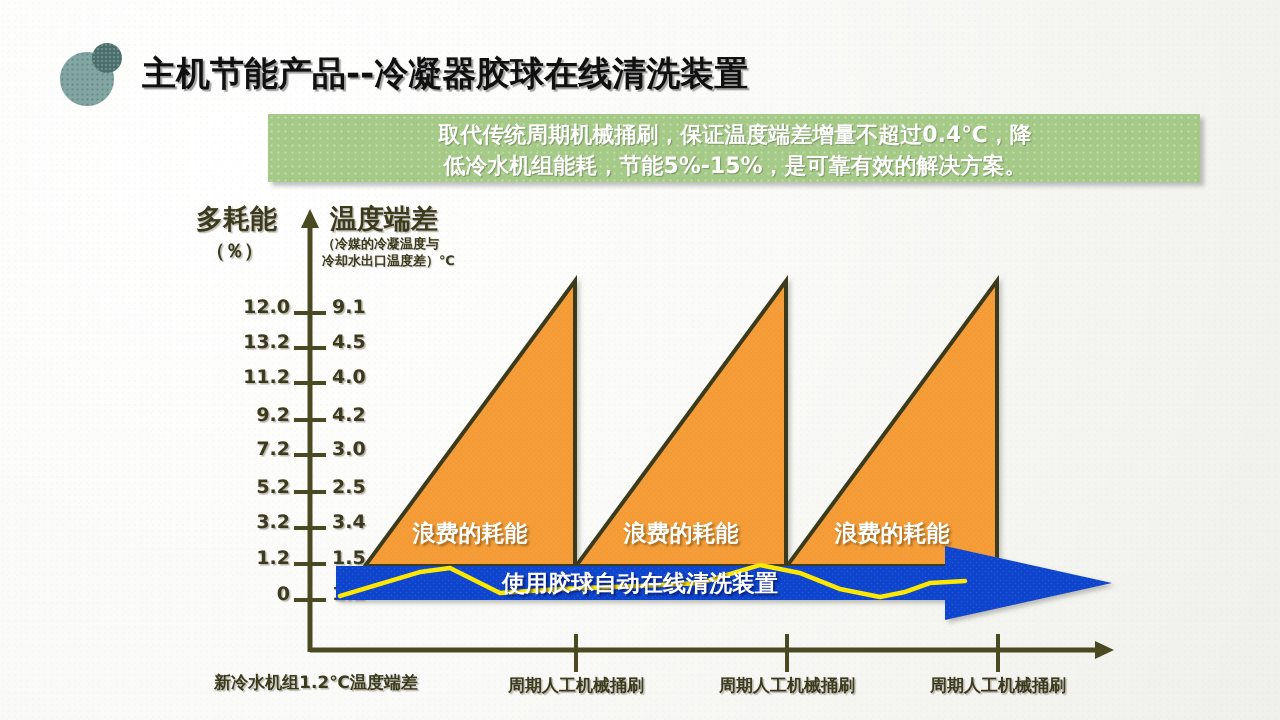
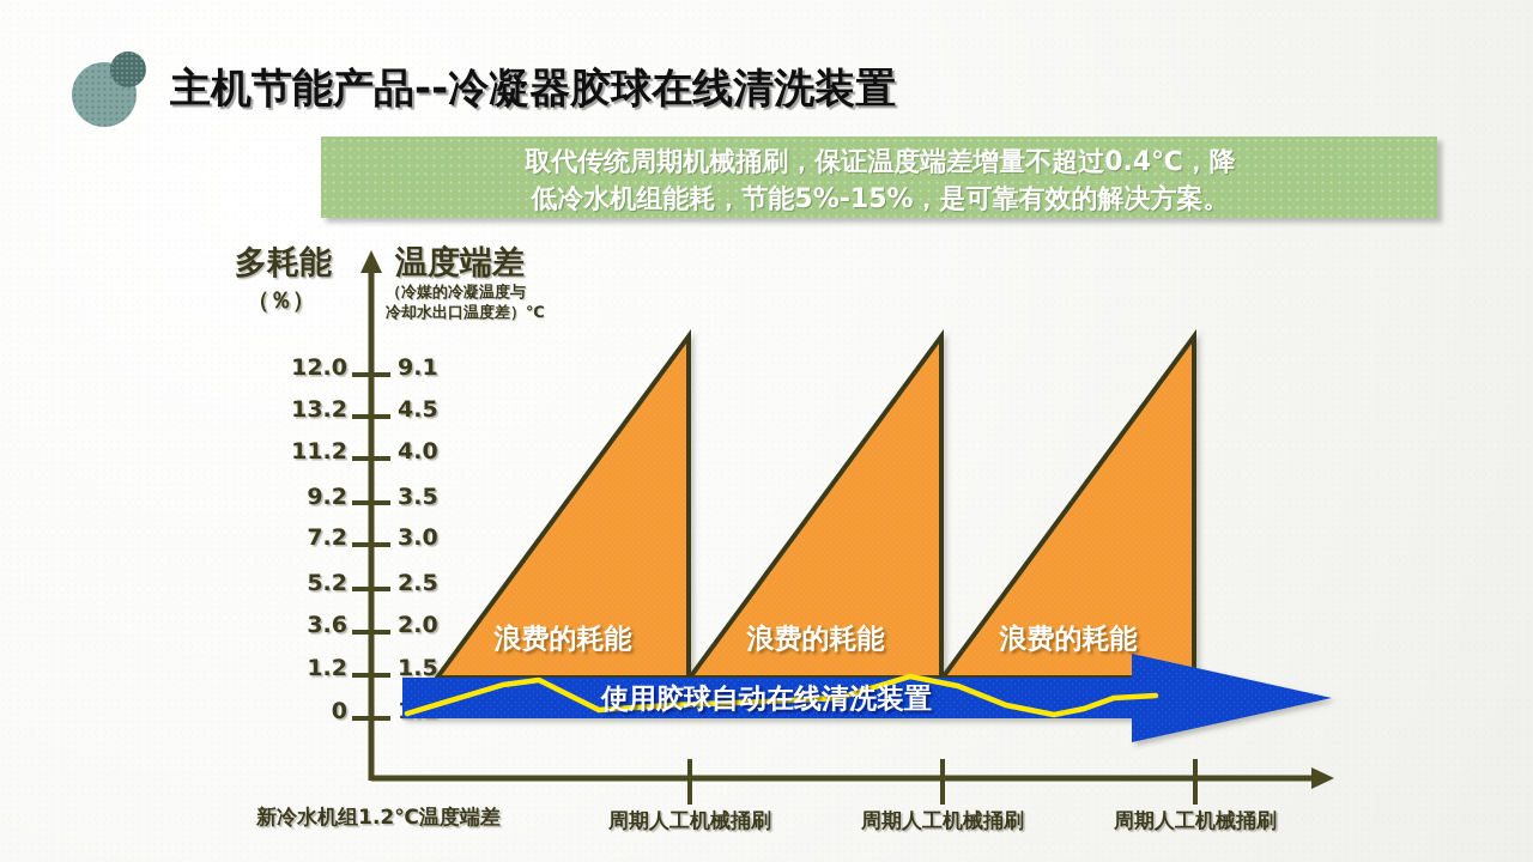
  主机节能产品--冷凝器胶球在线清洗装置
  取代传统周期机械捅刷，保证温度端差增量不超过0.4℃，降
  低冷水机组能耗，节能5%-15%，是可靠有效的解决方案。
  多耗能
  （％）
  温度端差
  （冷媒的冷凝温度与
  冷却水出口温度差）℃
  12.0
  13.2
  11.2
  9.2
  7.2
  5.2
- 3.2
+ 3.6
  1.2
  0
  9.1
  4.5
  4.0
- 4.2
+ 3.5
  3.0
  2.5
- 3.4
+ 2.0
  1.5
  浪费的耗能
  浪费的耗能
  浪费的耗能
  使用胶球自动在线清洗装置
  新冷水机组1.2℃温度端差
  周期人工机械捅刷
  周期人工机械捅刷
  周期人工机械捅刷
